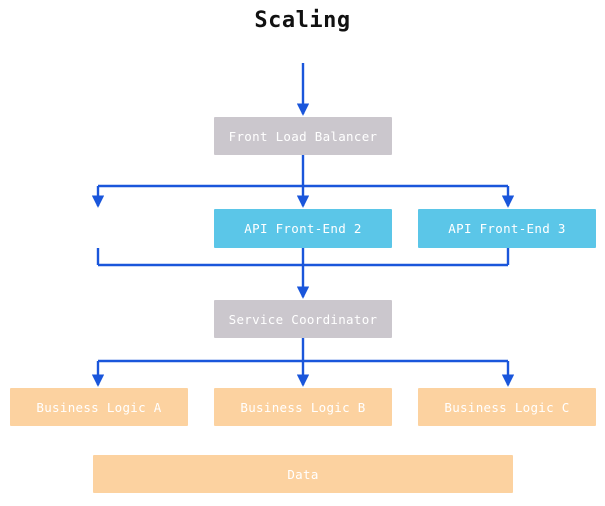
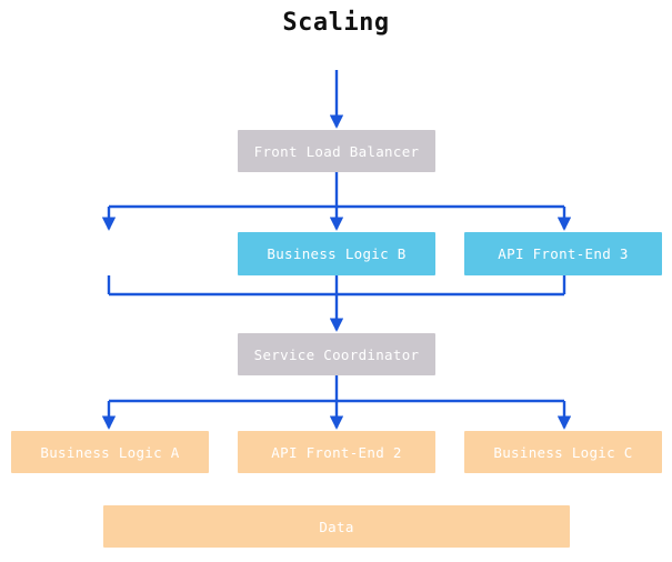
  Scaling
  Front Load Balancer
- API Front-End 2
+ Business Logic B
  API Front-End 3
  Service Coordinator
  Business Logic A
- Business Logic B
+ API Front-End 2
  Business Logic C
  Data
